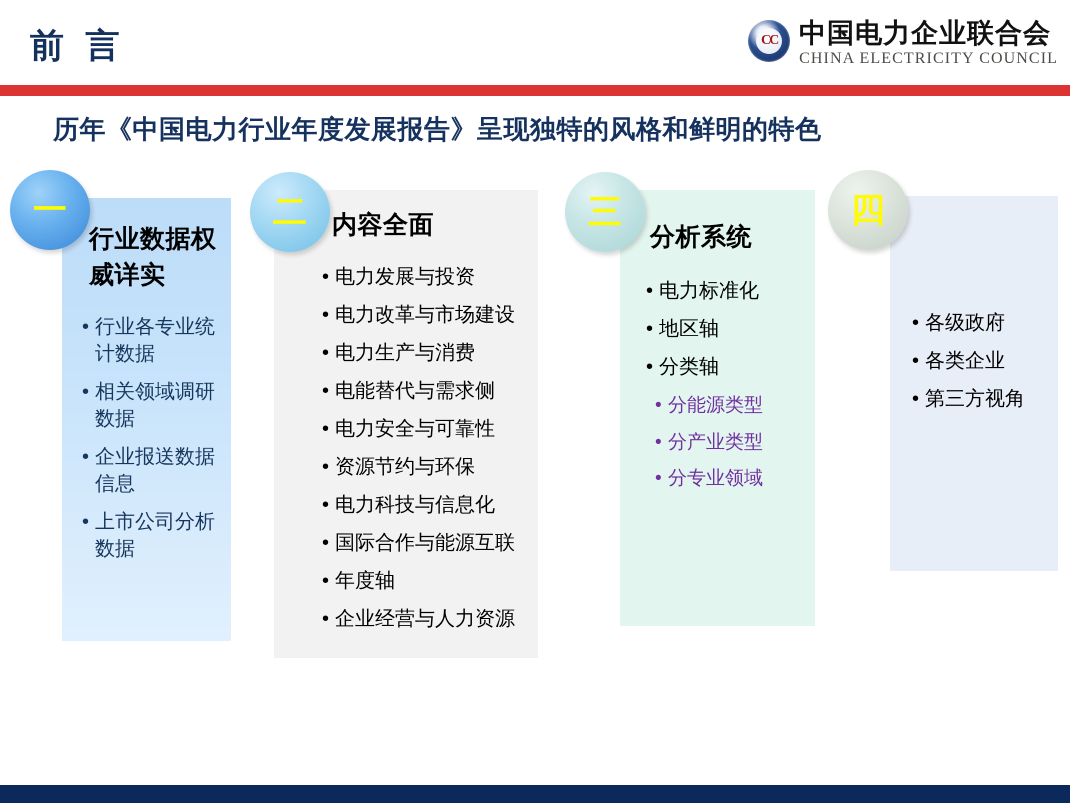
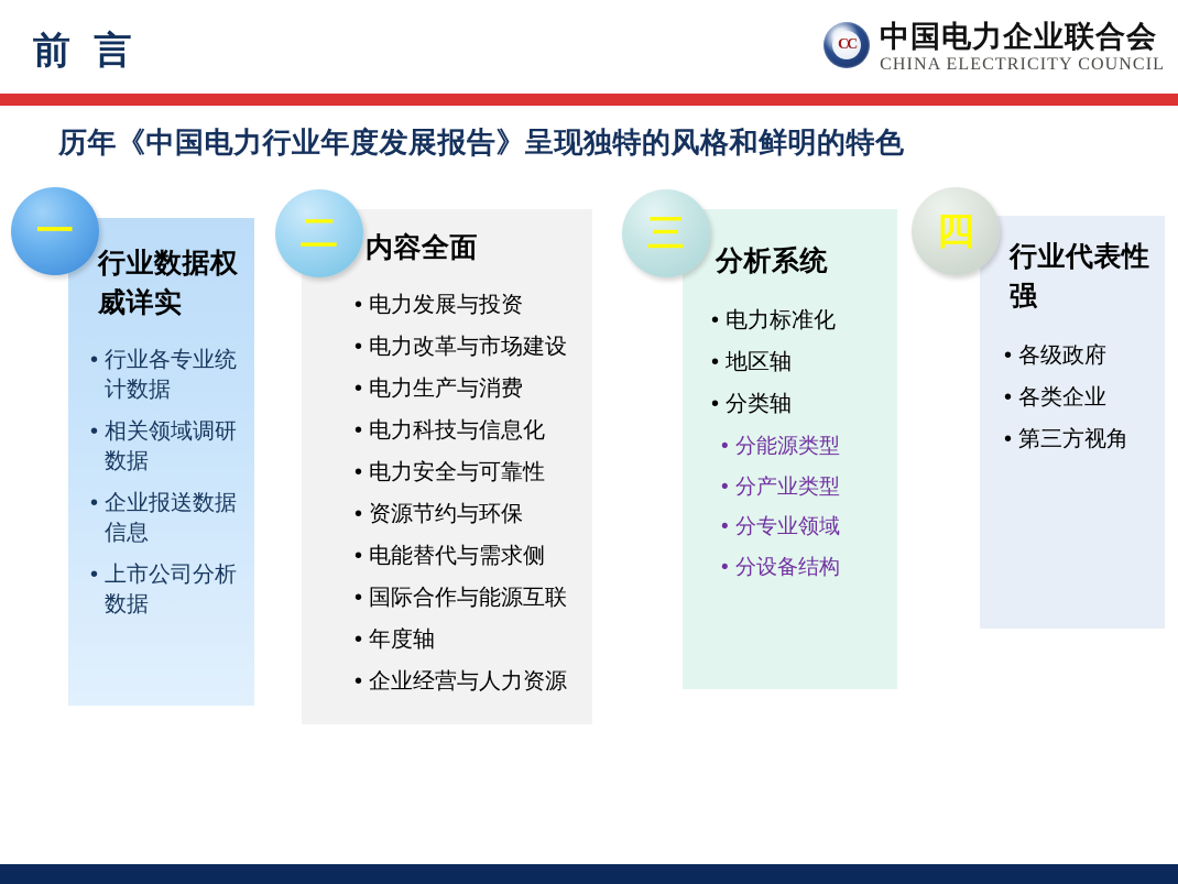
  前 言
  中国电力企业联合会
  CHINA ELECTRICITY COUNCIL
  历年《中国电力行业年度发展报告》呈现独特的风格和鲜明的特色
  一
  行业数据权威详实
  行业各专业统计数据
  相关领域调研数据
  企业报送数据信息
  上市公司分析数据
  二
  内容全面
  电力发展与投资
  电力改革与市场建设
  电力生产与消费
- 电能替代与需求侧
+ 电力科技与信息化
  电力安全与可靠性
  资源节约与环保
- 电力科技与信息化
+ 电能替代与需求侧
  国际合作与能源互联
  年度轴
  企业经营与人力资源
  三
  分析系统
  电力标准化
  地区轴
  分类轴
  分能源类型
  分产业类型
  分专业领域
+ 分设备结构
  四
+ 行业代表性强
  各级政府
  各类企业
  第三方视角
